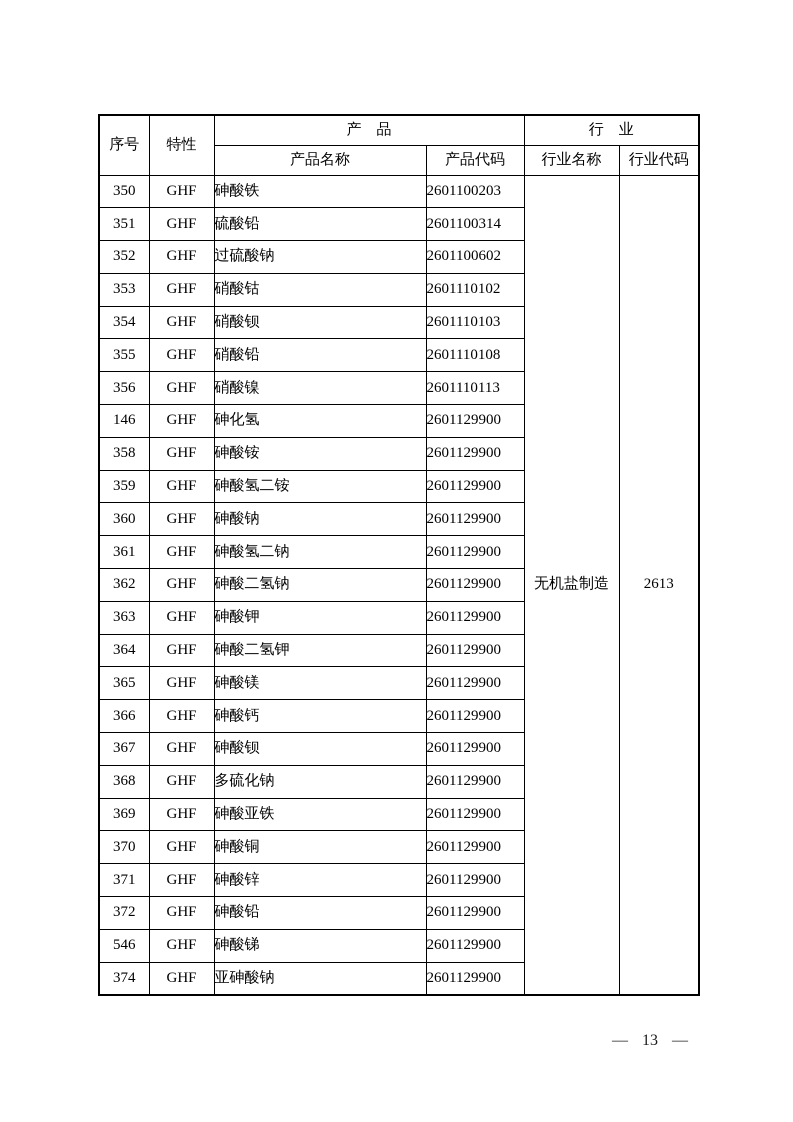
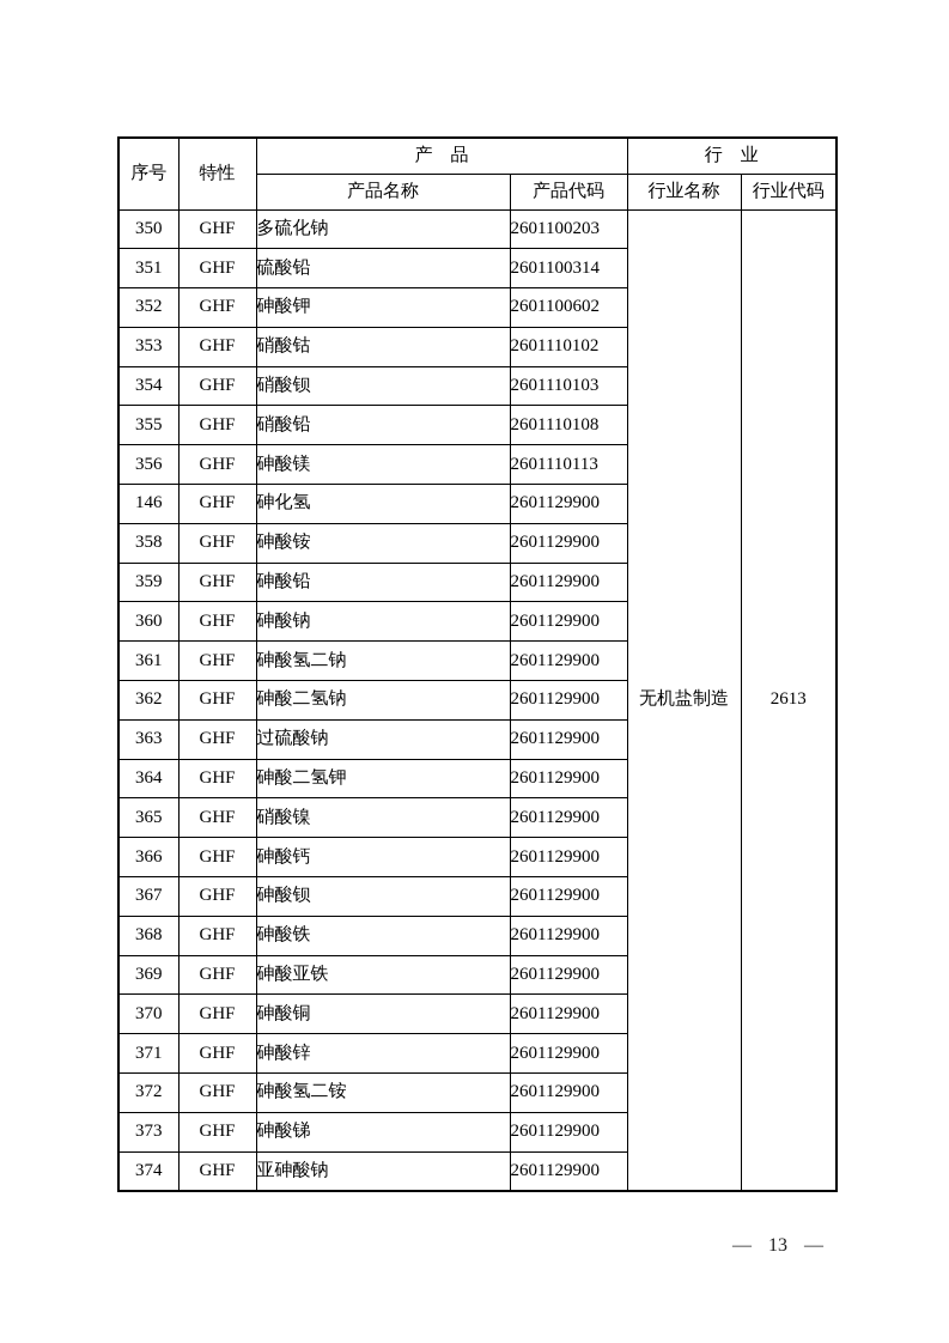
  序号	特性	产 品	行 业
  产品名称	产品代码	行业名称	行业代码
- 350	GHF	砷酸铁	2601100203	无机盐制造	2613
+ 350	GHF	多硫化钠	2601100203	无机盐制造	2613
  351	GHF	硫酸铅	2601100314
- 352	GHF	过硫酸钠	2601100602
+ 352	GHF	砷酸钾	2601100602
  353	GHF	硝酸钴	2601110102
  354	GHF	硝酸钡	2601110103
  355	GHF	硝酸铅	2601110108
- 356	GHF	硝酸镍	2601110113
+ 356	GHF	砷酸镁	2601110113
  146	GHF	砷化氢	2601129900
  358	GHF	砷酸铵	2601129900
- 359	GHF	砷酸氢二铵	2601129900
+ 359	GHF	砷酸铅	2601129900
  360	GHF	砷酸钠	2601129900
  361	GHF	砷酸氢二钠	2601129900
  362	GHF	砷酸二氢钠	2601129900
- 363	GHF	砷酸钾	2601129900
+ 363	GHF	过硫酸钠	2601129900
  364	GHF	砷酸二氢钾	2601129900
- 365	GHF	砷酸镁	2601129900
+ 365	GHF	硝酸镍	2601129900
  366	GHF	砷酸钙	2601129900
  367	GHF	砷酸钡	2601129900
- 368	GHF	多硫化钠	2601129900
+ 368	GHF	砷酸铁	2601129900
  369	GHF	砷酸亚铁	2601129900
  370	GHF	砷酸铜	2601129900
  371	GHF	砷酸锌	2601129900
- 372	GHF	砷酸铅	2601129900
+ 372	GHF	砷酸氢二铵	2601129900
- 546	GHF	砷酸锑	2601129900
+ 373	GHF	砷酸锑	2601129900
  374	GHF	亚砷酸钠	2601129900
  — 13 —
